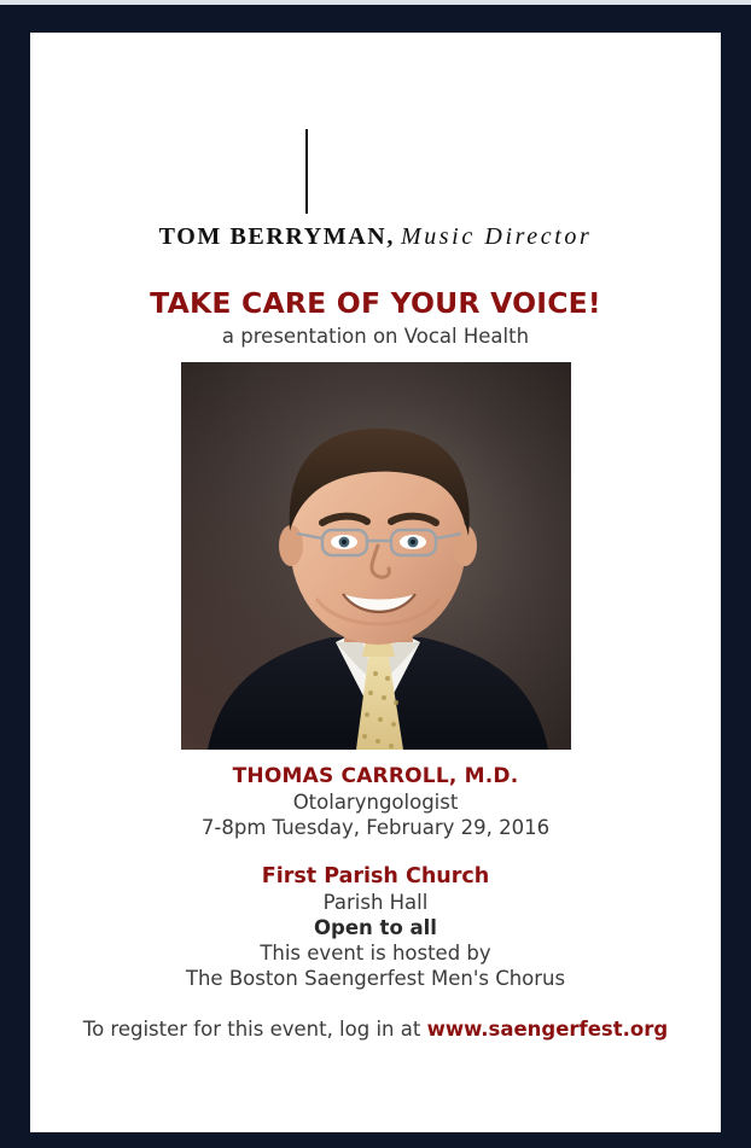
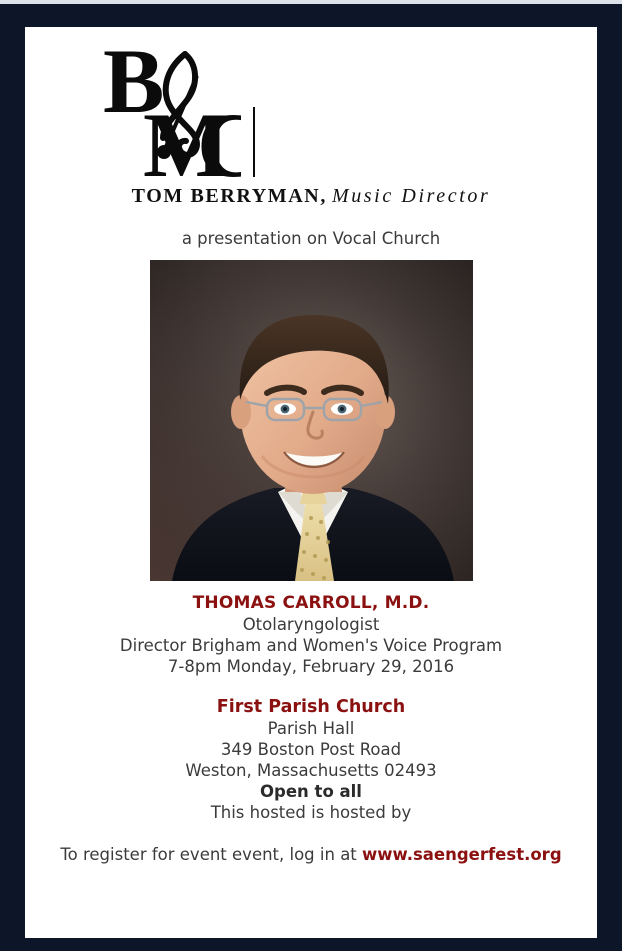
+ B
+ M
+ C
  TOM BERRYMAN, Music Director
- TAKE CARE OF YOUR VOICE!
- a presentation on Vocal Health
+ a presentation on Vocal Church
  THOMAS CARROLL, M.D.
  Otolaryngologist
+ Director Brigham and Women's Voice Program
- 7-8pm Tuesday, February 29, 2016
+ 7-8pm Monday, February 29, 2016
  First Parish Church
  Parish Hall
+ 349 Boston Post Road
+ Weston, Massachusetts 02493
  Open to all
- This event is hosted by
+ This hosted is hosted by
- The Boston Saengerfest Men's Chorus
- To register for this event, log in at www.saengerfest.org
+ To register for event event, log in at www.saengerfest.org
